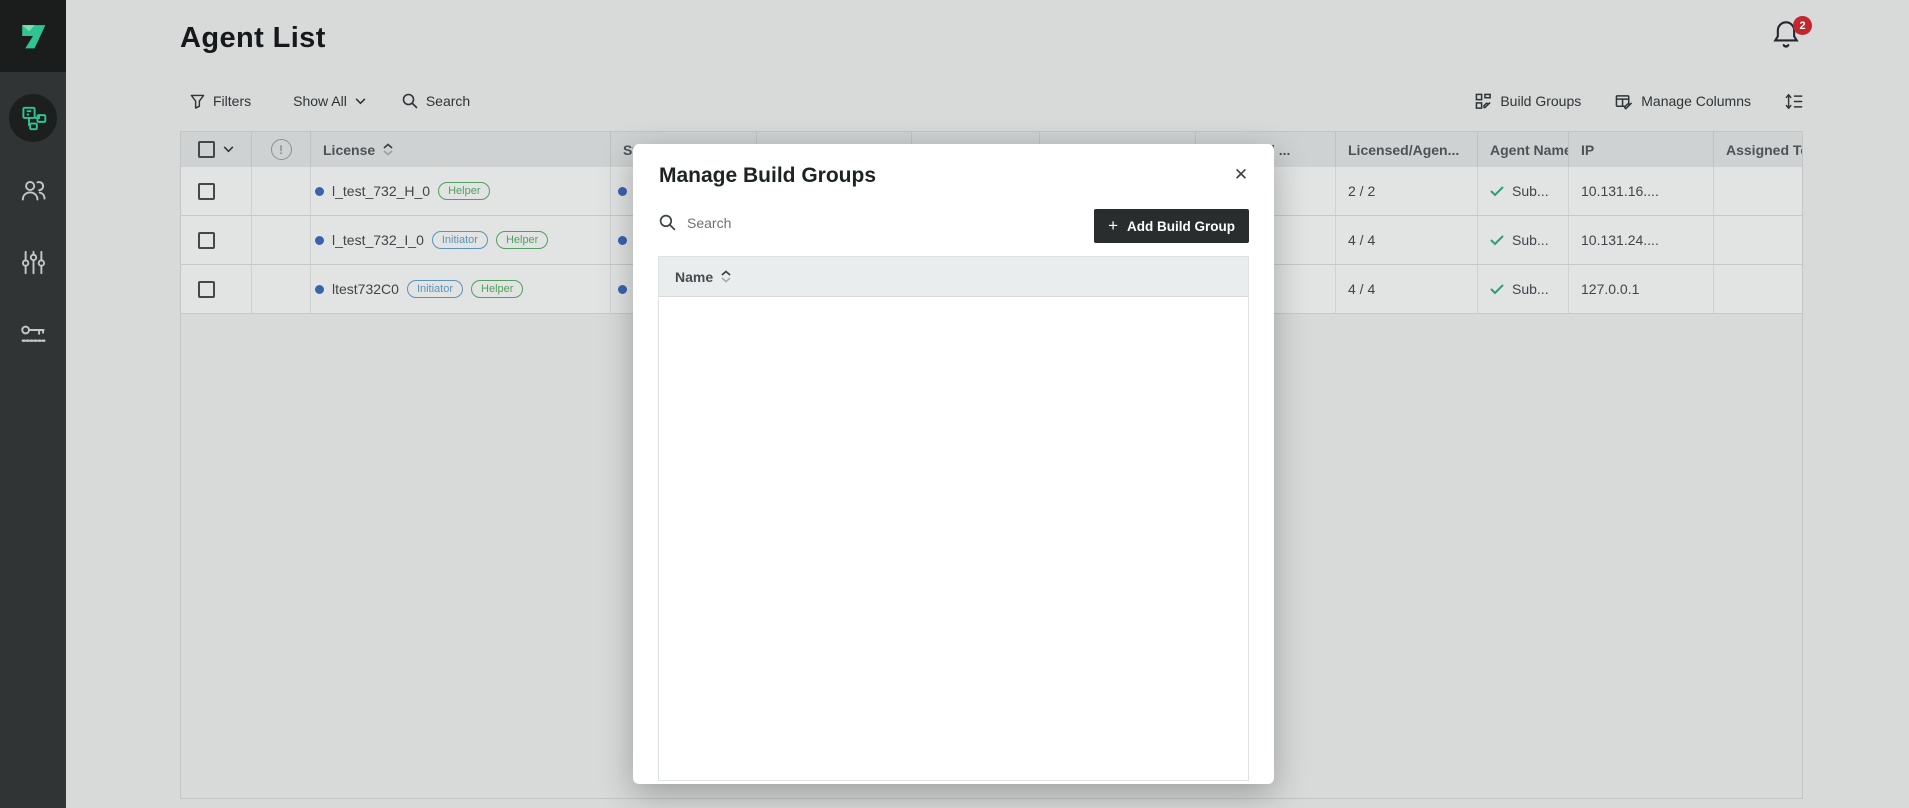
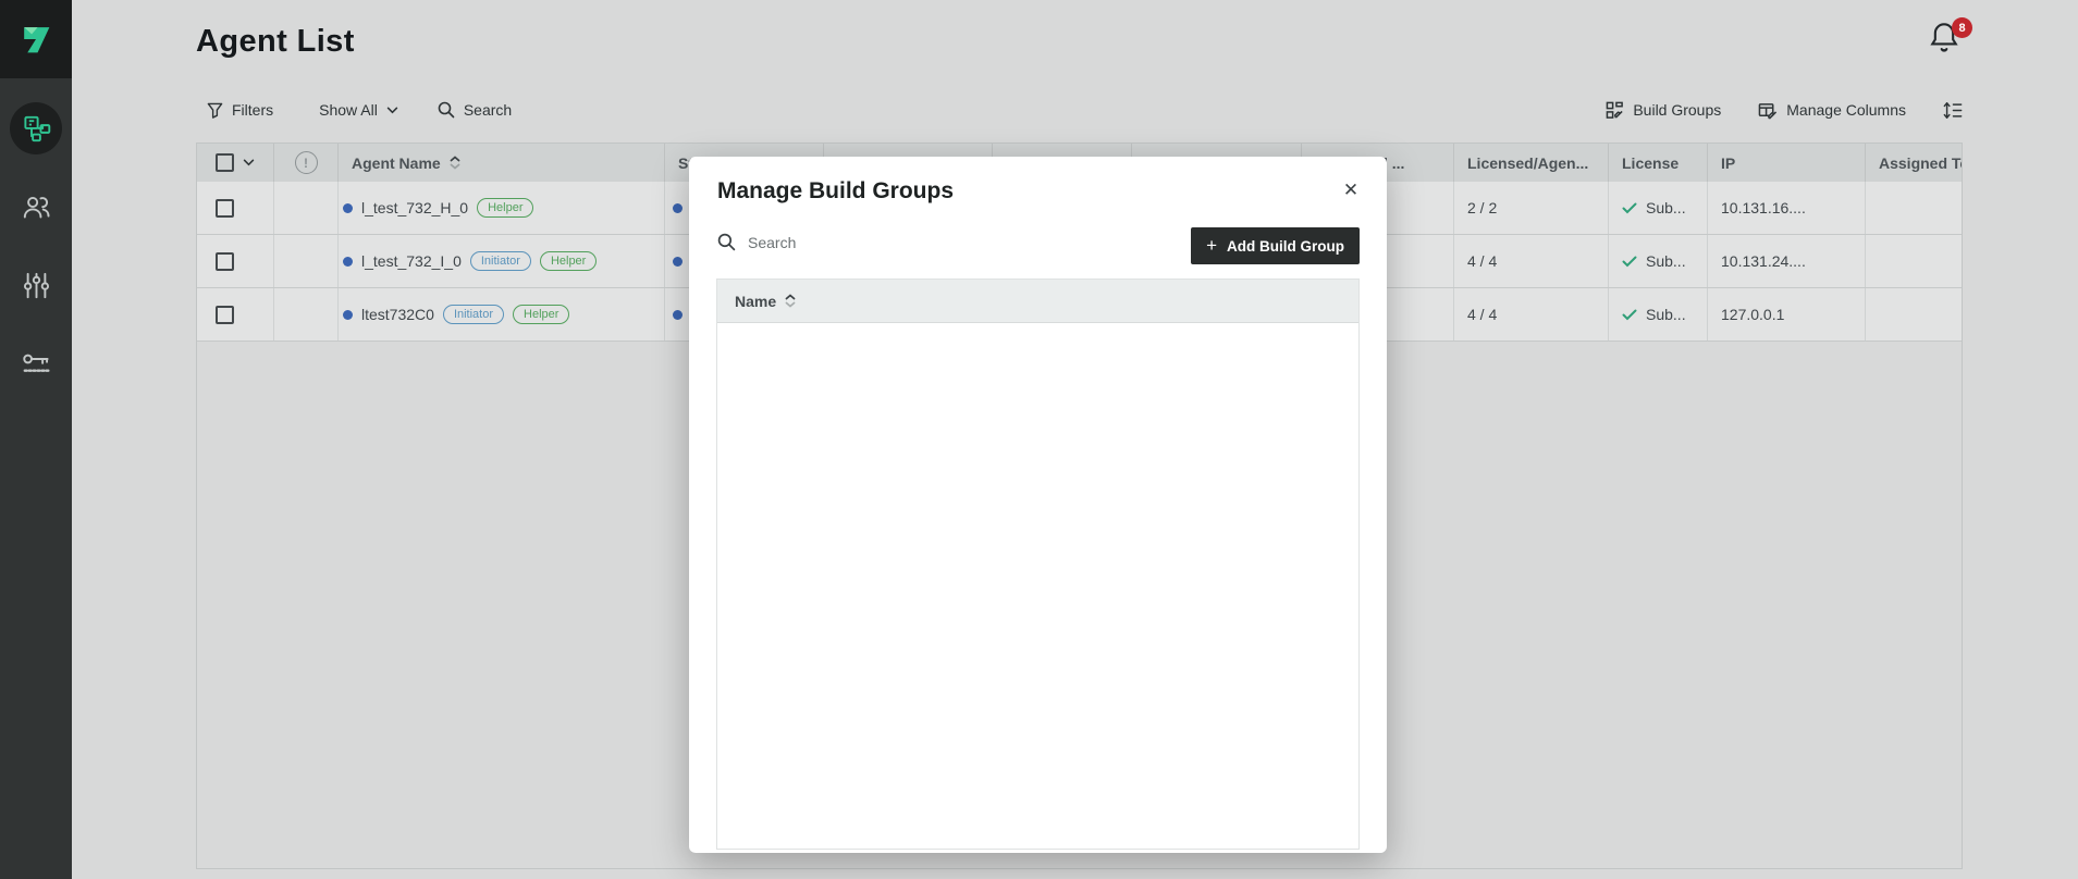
  Agent List
- 2
+ 8
  Filters
  Show All
  Search
  Build Groups
  Manage Columns
  !
- License
+ Agent Name
  Licensed/Agen...
- Agent Name
+ License
  IP
  Assigned T
  l_test_732_H_0
  Helper
  2 / 2
  Sub...
  10.131.16....
  l_test_732_I_0
  Initiator
  Helper
  4 / 4
  Sub...
  10.131.24....
  ltest732C0
  Initiator
  Helper
  4 / 4
  Sub...
  127.0.0.1
  Manage Build Groups
  ✕
  Search
  +
  Add Build Group
  Name
